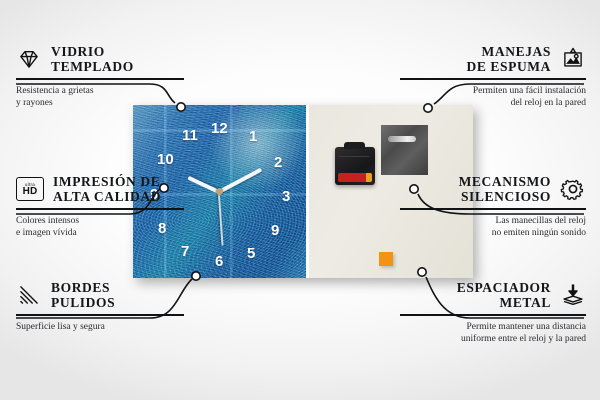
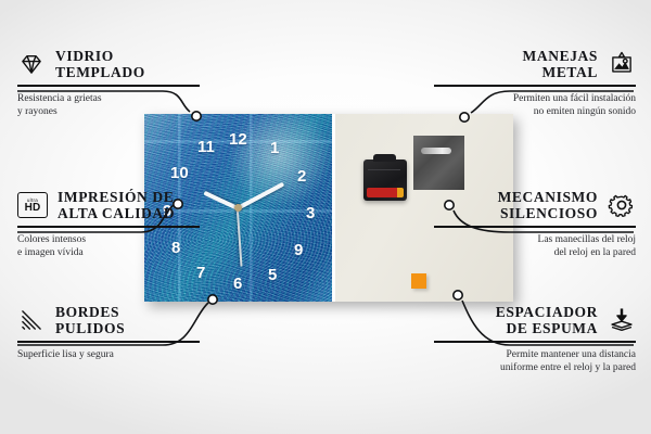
  12
  1
  2
  3
  9
  5
  6
  7
  8
  10
  11
  VIDRIO
  TEMPLADO
  Resistencia a grietas
  y rayones
  HD
  IMPRESIÓN DE
  ALTA CALIDAD
  Colores intensos
  e imagen vívida
  BORDES
  PULIDOS
  Superficie lisa y segura
  MANEJAS
- DE ESPUMA
+ METAL
  Permiten una fácil instalación
- del reloj en la pared
+ no emiten ningún sonido
  MECANISMO
  SILENCIOSO
  Las manecillas del reloj
- no emiten ningún sonido
+ del reloj en la pared
  ESPACIADOR
- METAL
+ DE ESPUMA
  Permite mantener una distancia
  uniforme entre el reloj y la pared
